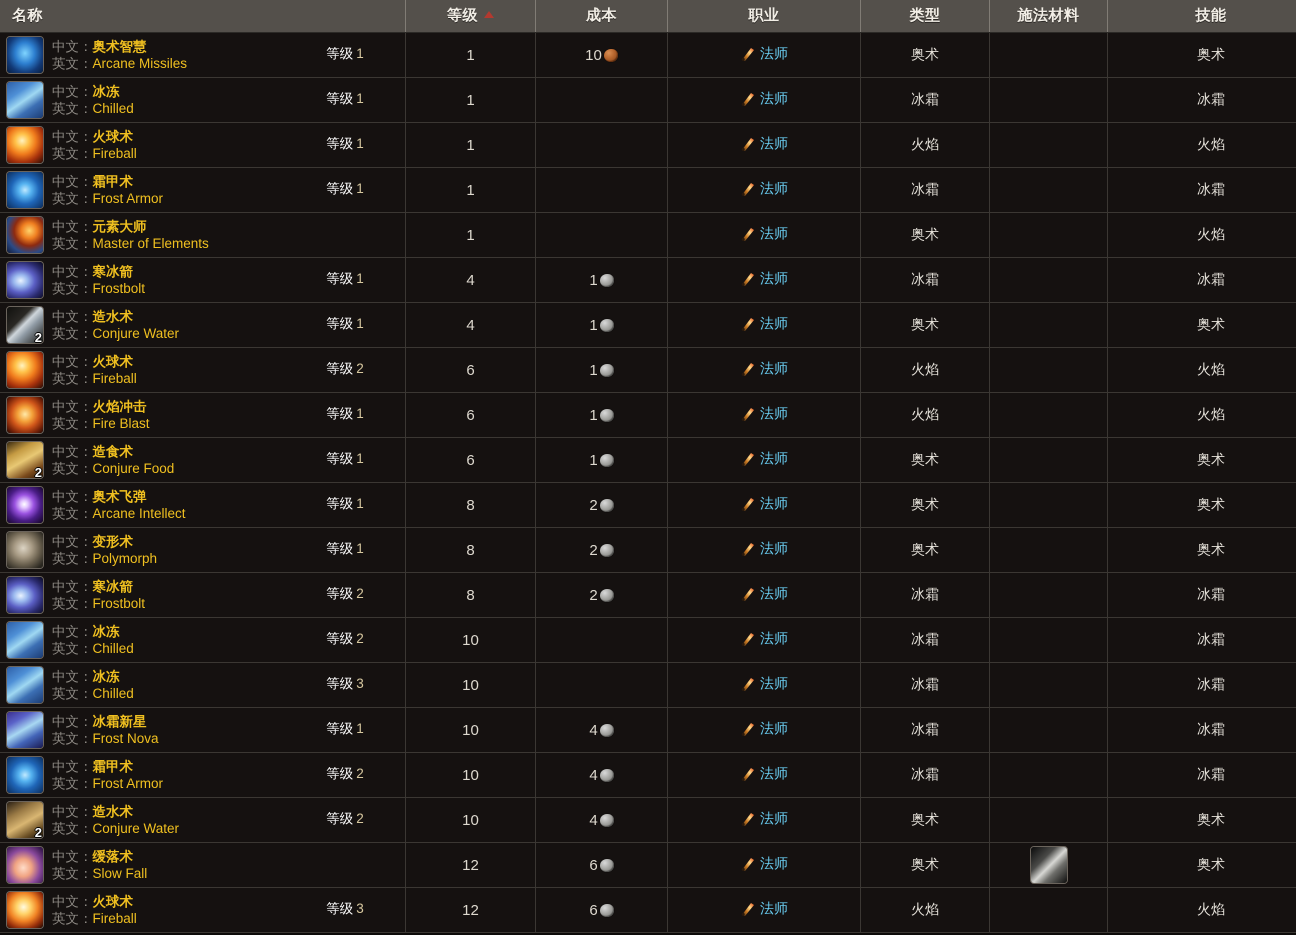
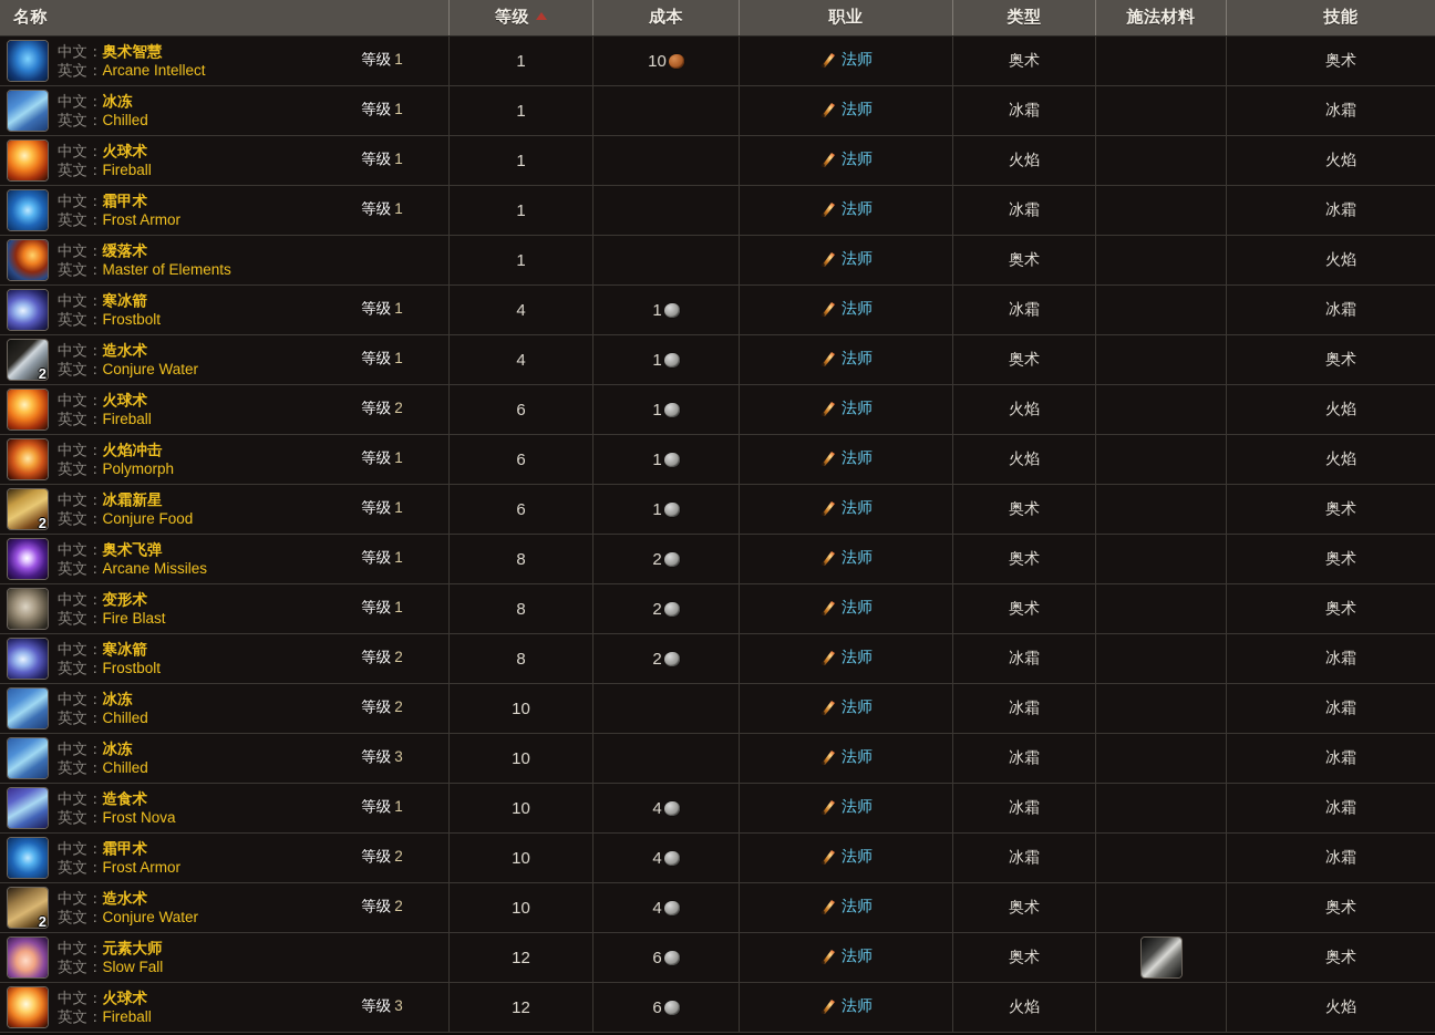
  名称	等级	成本	职业	类型	施法材料	技能
- 中文：奥术智慧英文：Arcane Missiles等级 1	1	10	法师	奥术		奥术
+ 中文：奥术智慧英文：Arcane Intellect等级 1	1	10	法师	奥术		奥术
  中文：冰冻英文：Chilled等级 1	1		法师	冰霜		冰霜
  中文：火球术英文：Fireball等级 1	1		法师	火焰		火焰
  中文：霜甲术英文：Frost Armor等级 1	1		法师	冰霜		冰霜
- 中文：元素大师英文：Master of Elements	1		法师	奥术		火焰
+ 中文：缓落术英文：Master of Elements	1		法师	奥术		火焰
  中文：寒冰箭英文：Frostbolt等级 1	4	1	法师	冰霜		冰霜
  2中文：造水术英文：Conjure Water等级 1	4	1	法师	奥术		奥术
  中文：火球术英文：Fireball等级 2	6	1	法师	火焰		火焰
- 中文：火焰冲击英文：Fire Blast等级 1	6	1	法师	火焰		火焰
+ 中文：火焰冲击英文：Polymorph等级 1	6	1	法师	火焰		火焰
- 2中文：造食术英文：Conjure Food等级 1	6	1	法师	奥术		奥术
+ 2中文：冰霜新星英文：Conjure Food等级 1	6	1	法师	奥术		奥术
- 中文：奥术飞弹英文：Arcane Intellect等级 1	8	2	法师	奥术		奥术
+ 中文：奥术飞弹英文：Arcane Missiles等级 1	8	2	法师	奥术		奥术
- 中文：变形术英文：Polymorph等级 1	8	2	法师	奥术		奥术
+ 中文：变形术英文：Fire Blast等级 1	8	2	法师	奥术		奥术
  中文：寒冰箭英文：Frostbolt等级 2	8	2	法师	冰霜		冰霜
  中文：冰冻英文：Chilled等级 2	10		法师	冰霜		冰霜
  中文：冰冻英文：Chilled等级 3	10		法师	冰霜		冰霜
- 中文：冰霜新星英文：Frost Nova等级 1	10	4	法师	冰霜		冰霜
+ 中文：造食术英文：Frost Nova等级 1	10	4	法师	冰霜		冰霜
  中文：霜甲术英文：Frost Armor等级 2	10	4	法师	冰霜		冰霜
  2中文：造水术英文：Conjure Water等级 2	10	4	法师	奥术		奥术
- 中文：缓落术英文：Slow Fall	12	6	法师	奥术		奥术
+ 中文：元素大师英文：Slow Fall	12	6	法师	奥术		奥术
  中文：火球术英文：Fireball等级 3	12	6	法师	火焰		火焰
